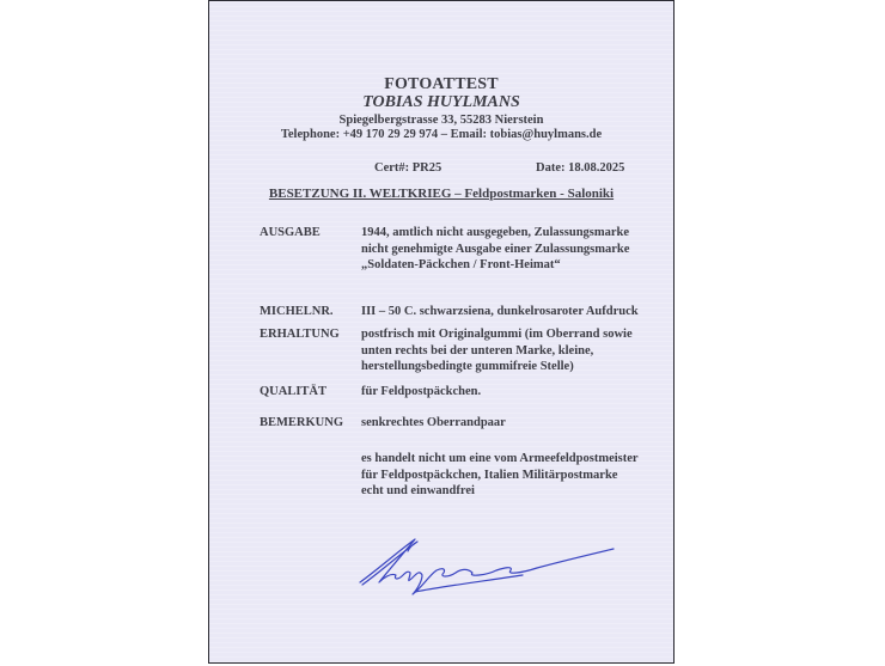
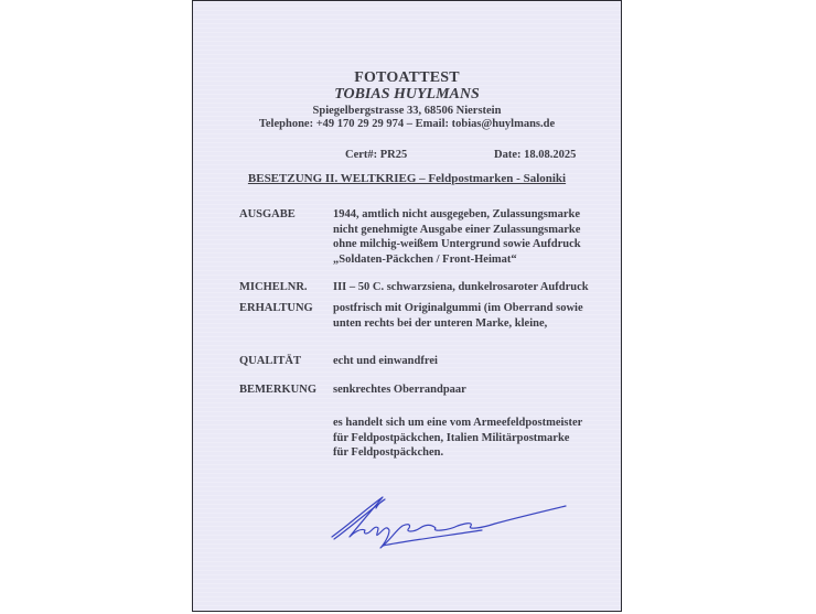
  FOTOATTEST
  TOBIAS HUYLMANS
- Spiegelbergstrasse 33, 55283 Nierstein
+ Spiegelbergstrasse 33, 68506 Nierstein
  Telephone: +49 170 29 29 974 – Email: tobias@huylmans.de
  Cert#: PR25
  Date: 18.08.2025
  BESETZUNG II. WELTKRIEG – Feldpostmarken - Saloniki
  AUSGABE
  1944, amtlich nicht ausgegeben, Zulassungsmarke
  nicht genehmigte Ausgabe einer Zulassungsmarke
+ ohne milchig-weißem Untergrund sowie Aufdruck
  „Soldaten-Päckchen / Front-Heimat“
  MICHELNR.
  III – 50 C. schwarzsiena, dunkelrosaroter Aufdruck
  ERHALTUNG
  postfrisch mit Originalgummi (im Oberrand sowie
  unten rechts bei der unteren Marke, kleine,
- herstellungsbedingte gummifreie Stelle)
  QUALITÄT
- für Feldpostpäckchen.
+ echt und einwandfrei
  BEMERKUNG
  senkrechtes Oberrandpaar
- es handelt nicht um eine vom Armeefeldpostmeister
+ es handelt sich um eine vom Armeefeldpostmeister
  für Feldpostpäckchen, Italien Militärpostmarke
- echt und einwandfrei
+ für Feldpostpäckchen.
